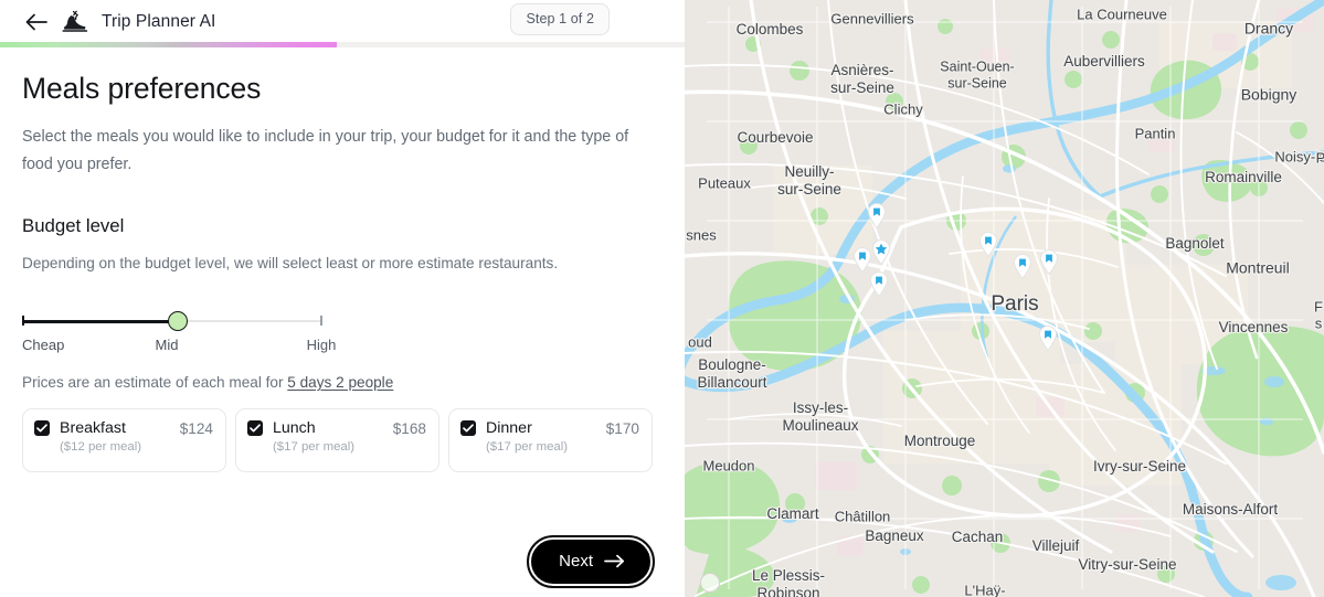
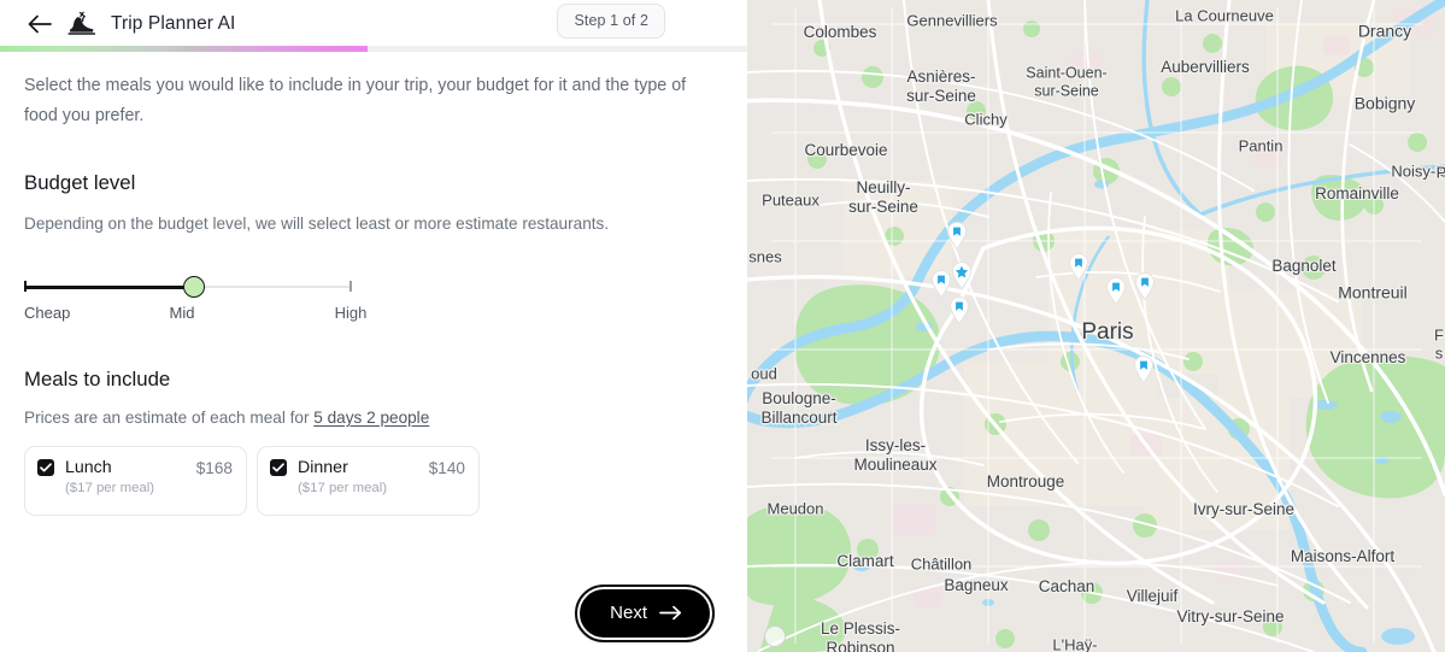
  Trip Planner AI
  Step 1 of 2
- Meals preferences
  Select the meals you would like to include in your trip, your budget for it and the type of food you prefer.
  Budget level
  Depending on the budget level, we will select least or more estimate restaurants.
  Cheap
  Mid
  High
+ Meals to include
  Prices are an estimate of each meal for 5 days 2 people
- Breakfast
- $124
- ($12 per meal)
  Lunch
  $168
  ($17 per meal)
  Dinner
- $170
+ $140
  ($17 per meal)
  Next
  Colombes
  Gennevilliers
  La Courneuve
  Drancy
  Asnières-
  sur-Seine
  Saint-Ouen-
  sur-Seine
  Aubervilliers
  Clichy
  Pantin
  Bobigny
  Noisy-le
  Courbevoie
  Romainville
  Puteaux
  Neuilly-
  sur-Seine
  Bagnolet
  Montreuil
  snes
  Paris
  Vincennes
  oud
  Boulogne-
  Billancourt
  Issy-les-
  Moulineaux
  Montrouge
  Meudon
  Ivry-sur-Seine
  Clamart
  Châtillon
  Bagneux
  Cachan
  Villejuif
  Maisons-Alfort
  Vitry-sur-Seine
  Le Plessis-
  Robinson
  L'Haÿ-
  F
  s
  P
